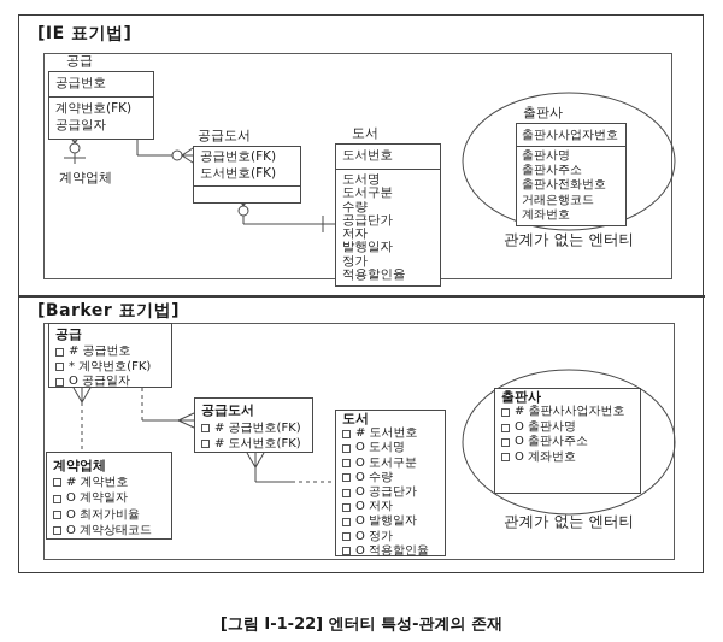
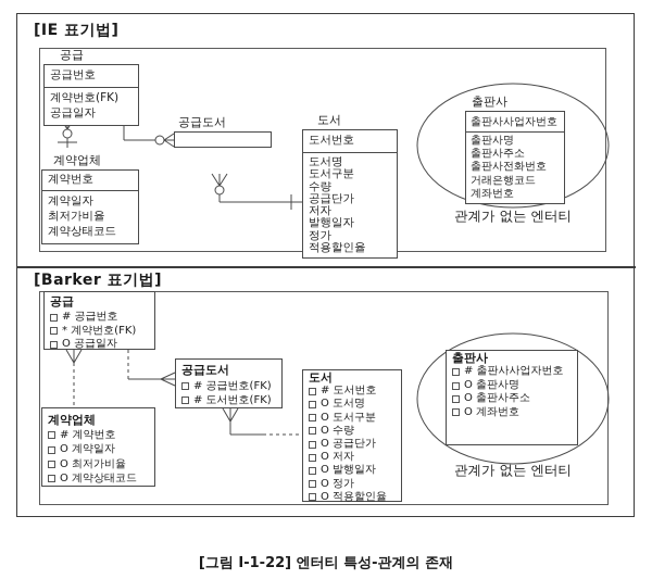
  [IE 표기법]
  [Barker 표기법]
  공급
  공급번호
  계약번호(FK)
  공급일자
  계약업체
+ 계약번호
+ 계약일자
+ 최저가비율
+ 계약상태코드
  공급도서
- 공급번호(FK)
- 도서번호(FK)
  도서
  도서번호
  도서명
  도서구분
  수량
  공급단가
  저자
  발행일자
  정가
  적용할인율
  출판사
  출판사사업자번호
  출판사명
  출판사주소
  출판사전화번호
  거래은행코드
  계좌번호
  관계가 없는 엔터티
  공급
  # 공급번호
  * 계약번호(FK)
  O 공급일자
  공급도서
  # 공급번호(FK)
  # 도서번호(FK)
  계약업체
  # 계약번호
  O 계약일자
  O 최저가비율
  O 계약상태코드
  도서
  # 도서번호
  O 도서명
  O 도서구분
  O 수량
  O 공급단가
  O 저자
  O 발행일자
  O 정가
  O 적용할인율
  출판사
  # 출판사사업자번호
  O 출판사명
  O 출판사주소
  O 계좌번호
  관계가 없는 엔터티
  [그림 Ⅰ-1-22] 엔터티 특성-관계의 존재
